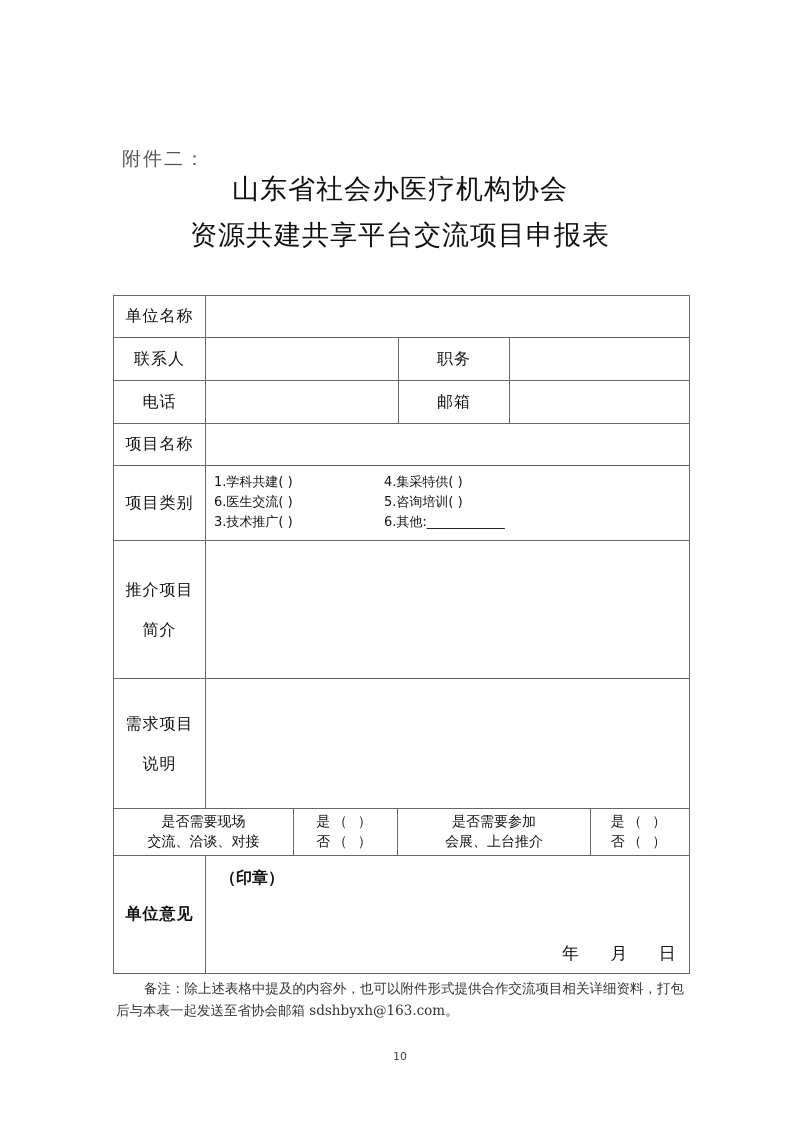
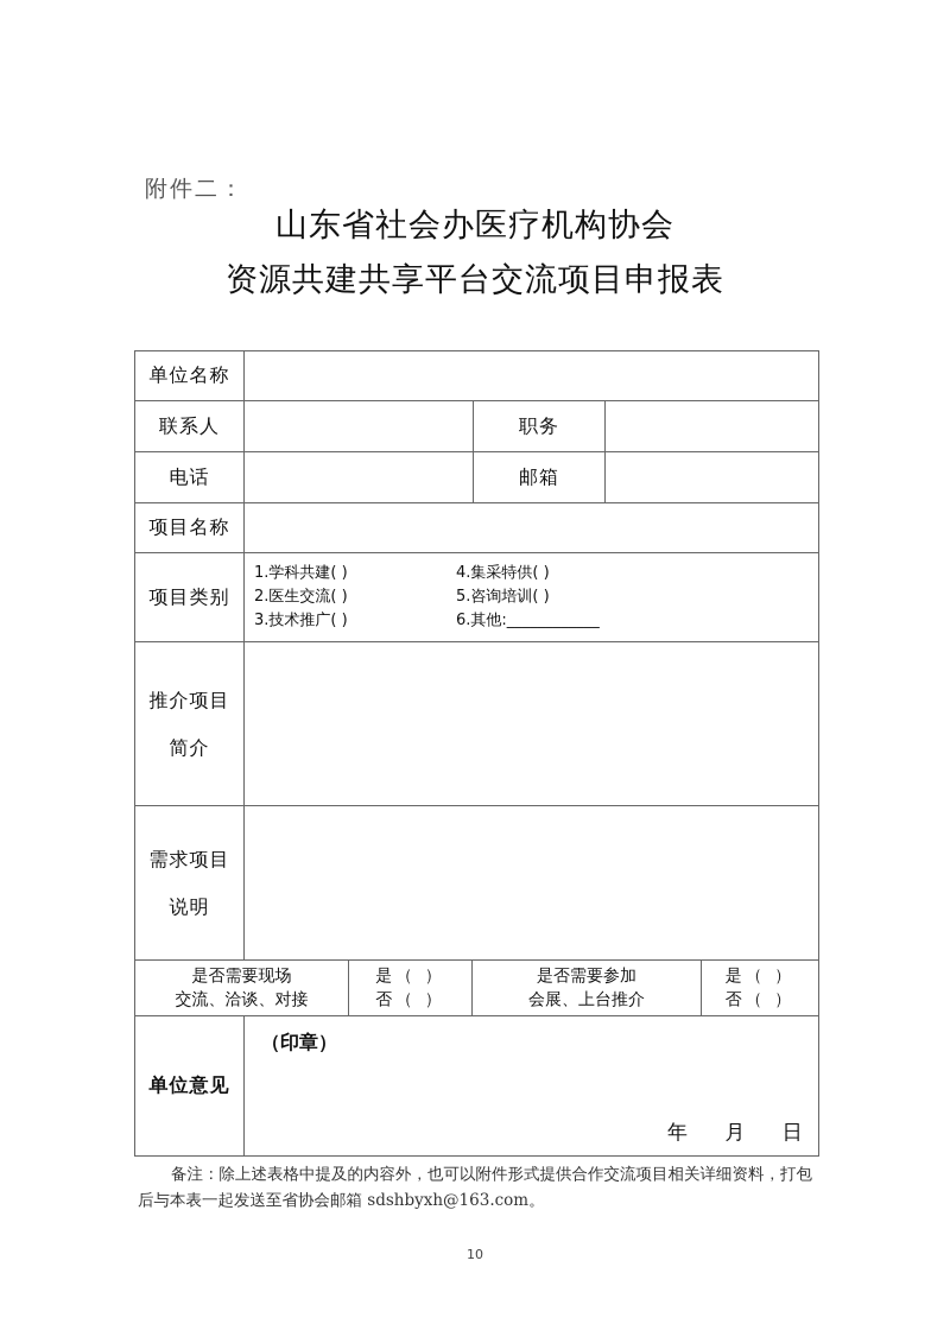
  附件二：
  山东省社会办医疗机构协会
  资源共建共享平台交流项目申报表
  单位名称
  联系人
  职务
  电话
  邮箱
  项目名称
  项目类别
  1.学科共建( )
  4.集采特供( )
- 6.医生交流( )
+ 2.医生交流( )
  5.咨询培训( )
  3.技术推广( )
  6.其他:____________
  推介项目
  简介
  需求项目
  说明
  是否需要现场
  交流、洽谈、对接
  是（ ）
  否（ ）
  是否需要参加
  会展、上台推介
  是（ ）
  否（ ）
  单位意见
  （印章）
  年 月 日
  备注：除上述表格中提及的内容外，也可以附件形式提供合作交流项目相关详细资料，打包后与本表一起发送至省协会邮箱 sdshbyxh@163.com。
  10
